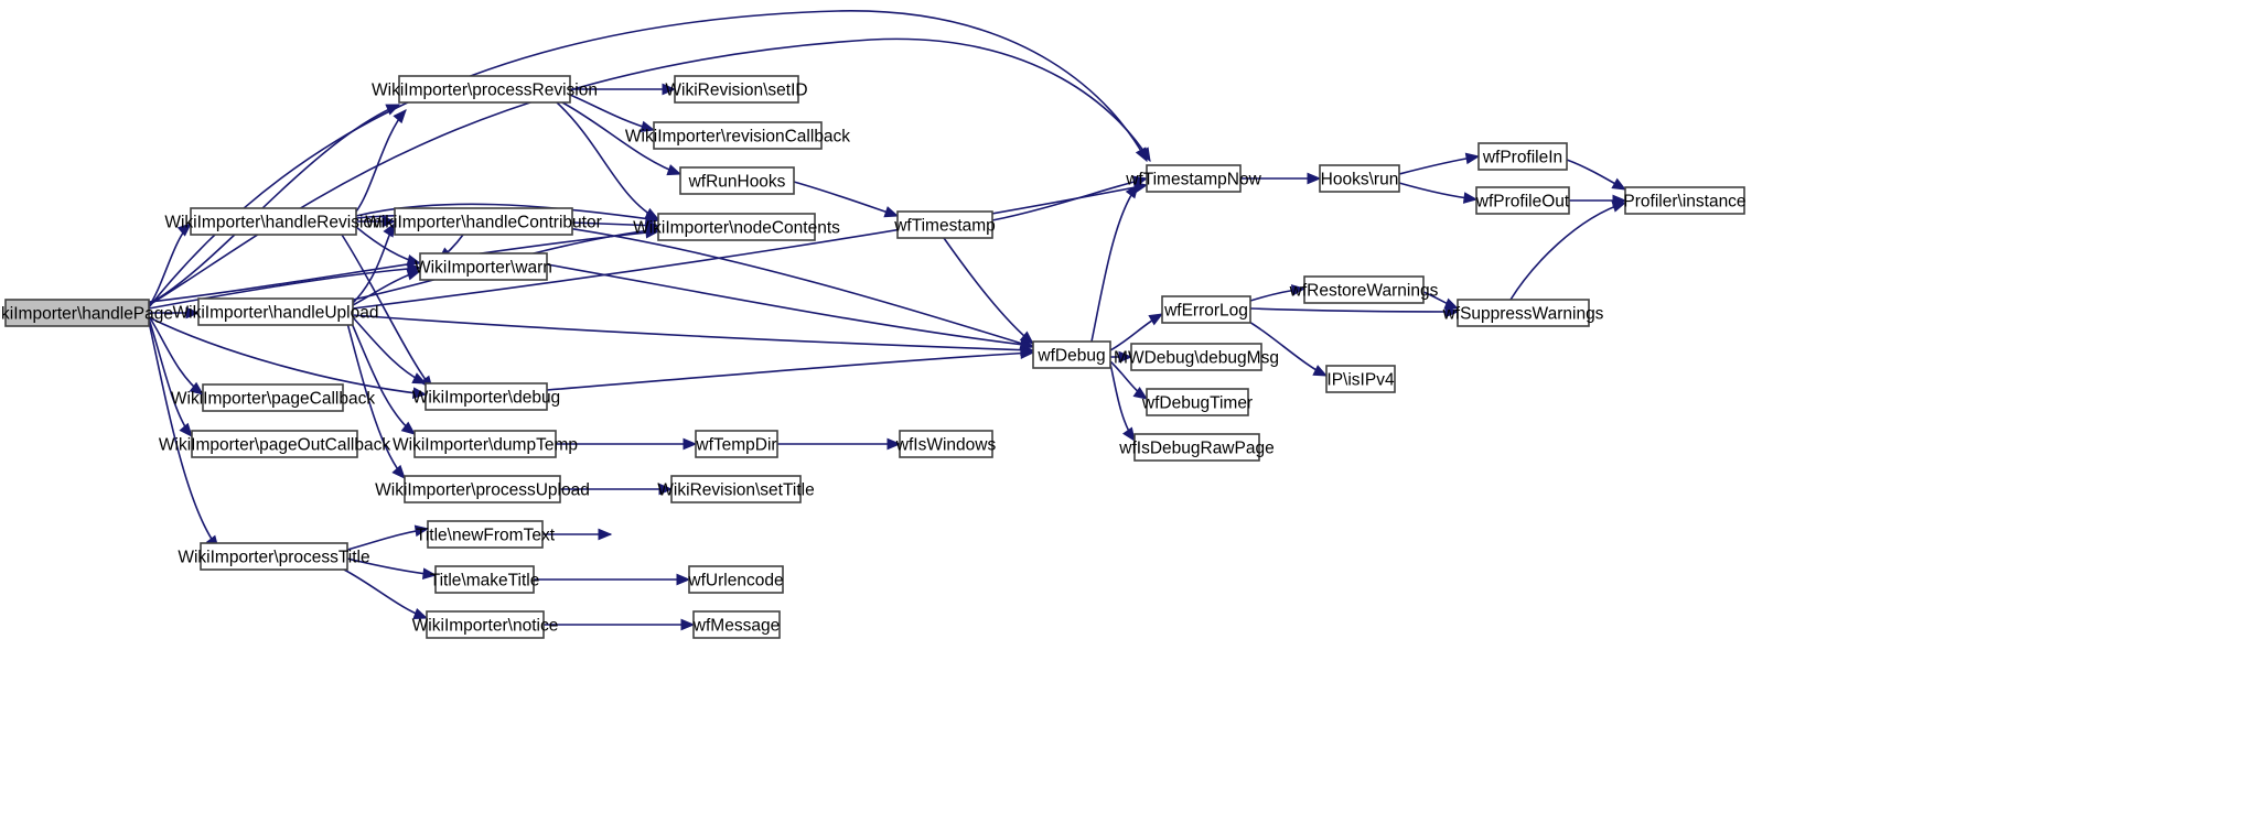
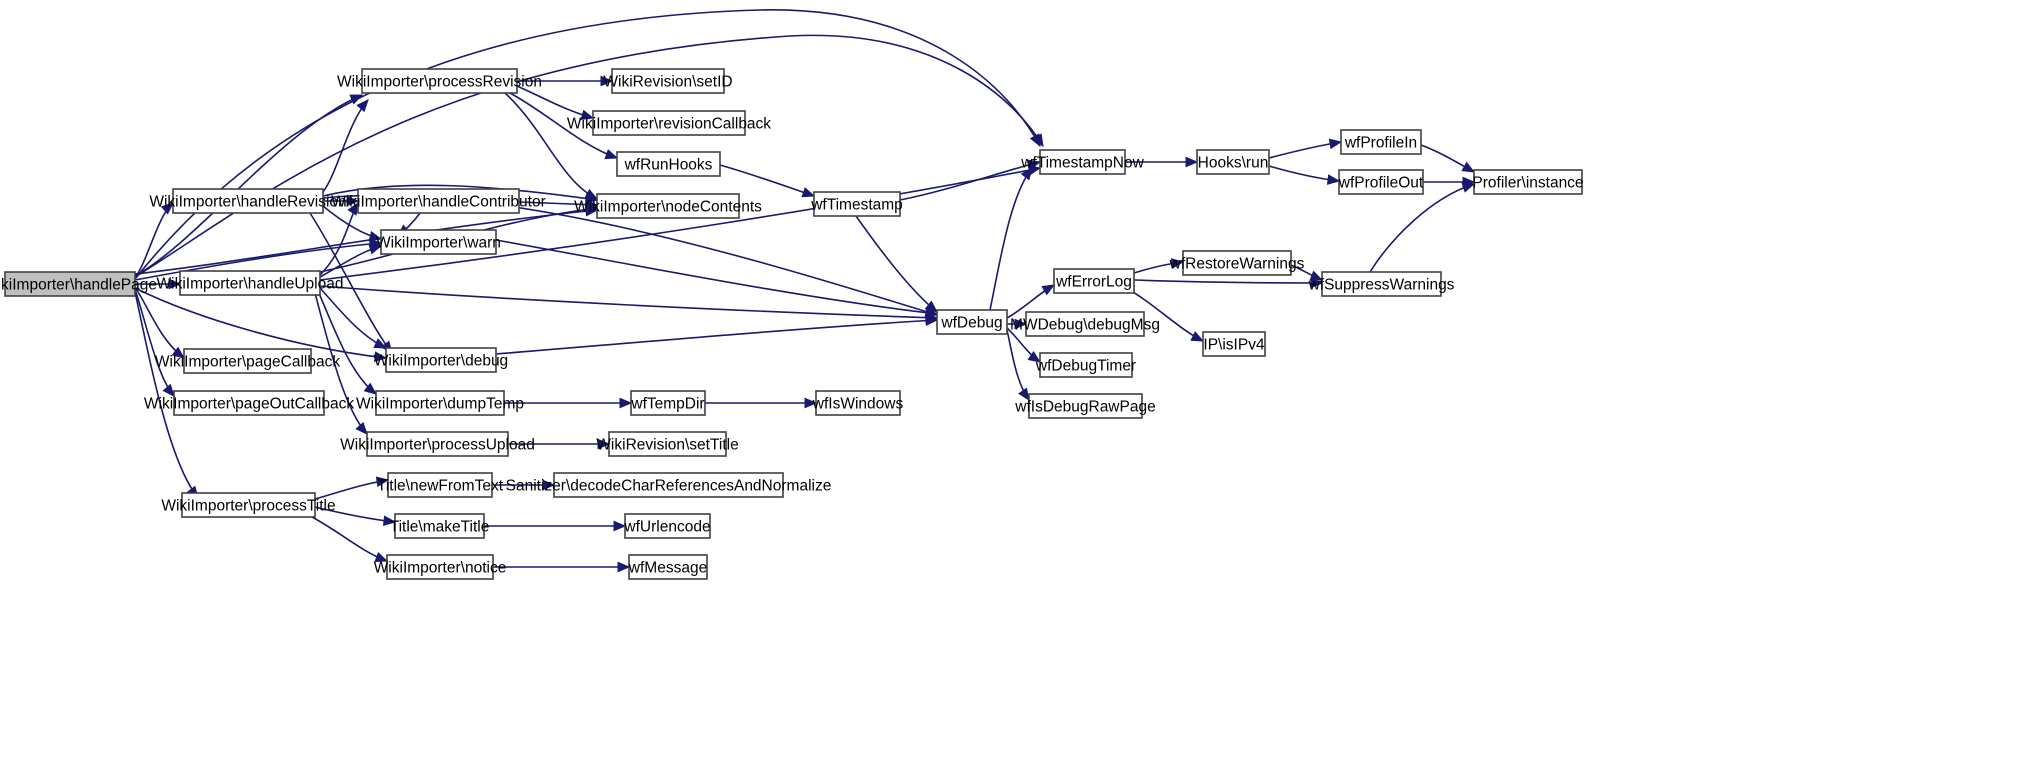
  kiImporter\handlePage
  WikiImporter\processRevision
  WikiRevision\setID
  WikiImporter\revisionCallback
  wfRunHooks
  WikiImporter\handleRevision
  WikiImporter\handleContributor
  WikiImporter\nodeContents
  wfTimestamp
  wfTimestampNow
  Hooks\run
  wfProfileIn
  wfProfileOut
  Profiler\instance
  WikiImporter\warn
  WikiImporter\handleUpload
  wfRestoreWarnings
  wfSuppressWarnings
  wfErrorLog
  wfDebug
  MWDebug\debugMsg
  IP\isIPv4
  WikiImporter\pageCallback
  WikiImporter\debug
  wfDebugTimer
  WikiImporter\pageOutCallback
  WikiImporter\dumpTemp
  wfTempDir
  wfIsWindows
  wfIsDebugRawPage
  WikiImporter\processUpload
  WikiRevision\setTitle
  Title\newFromText
+ Sanitizer\decodeCharReferencesAndNormalize
  WikiImporter\processTitle
  Title\makeTitle
  wfUrlencode
  WikiImporter\notice
  wfMessage
